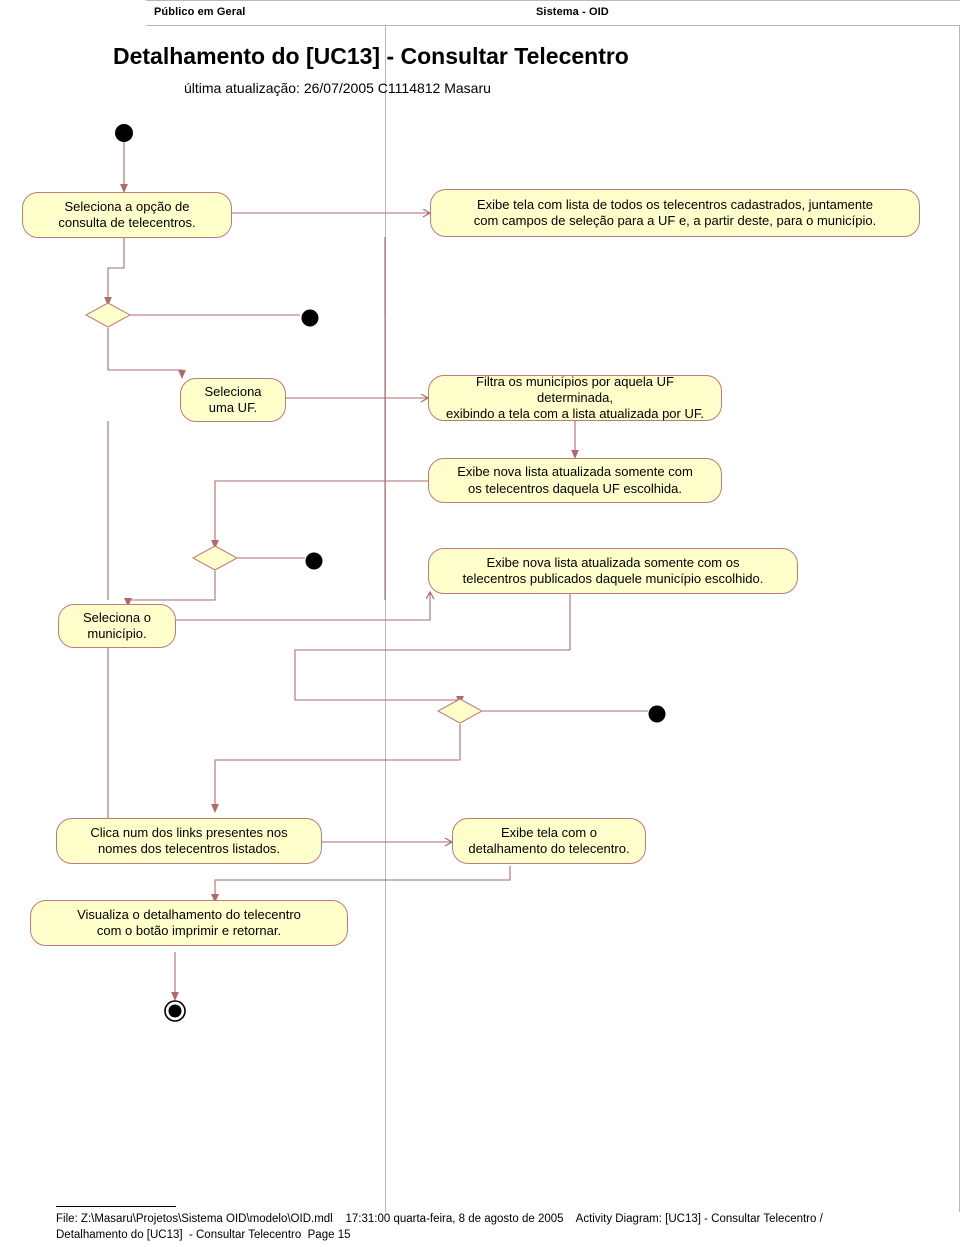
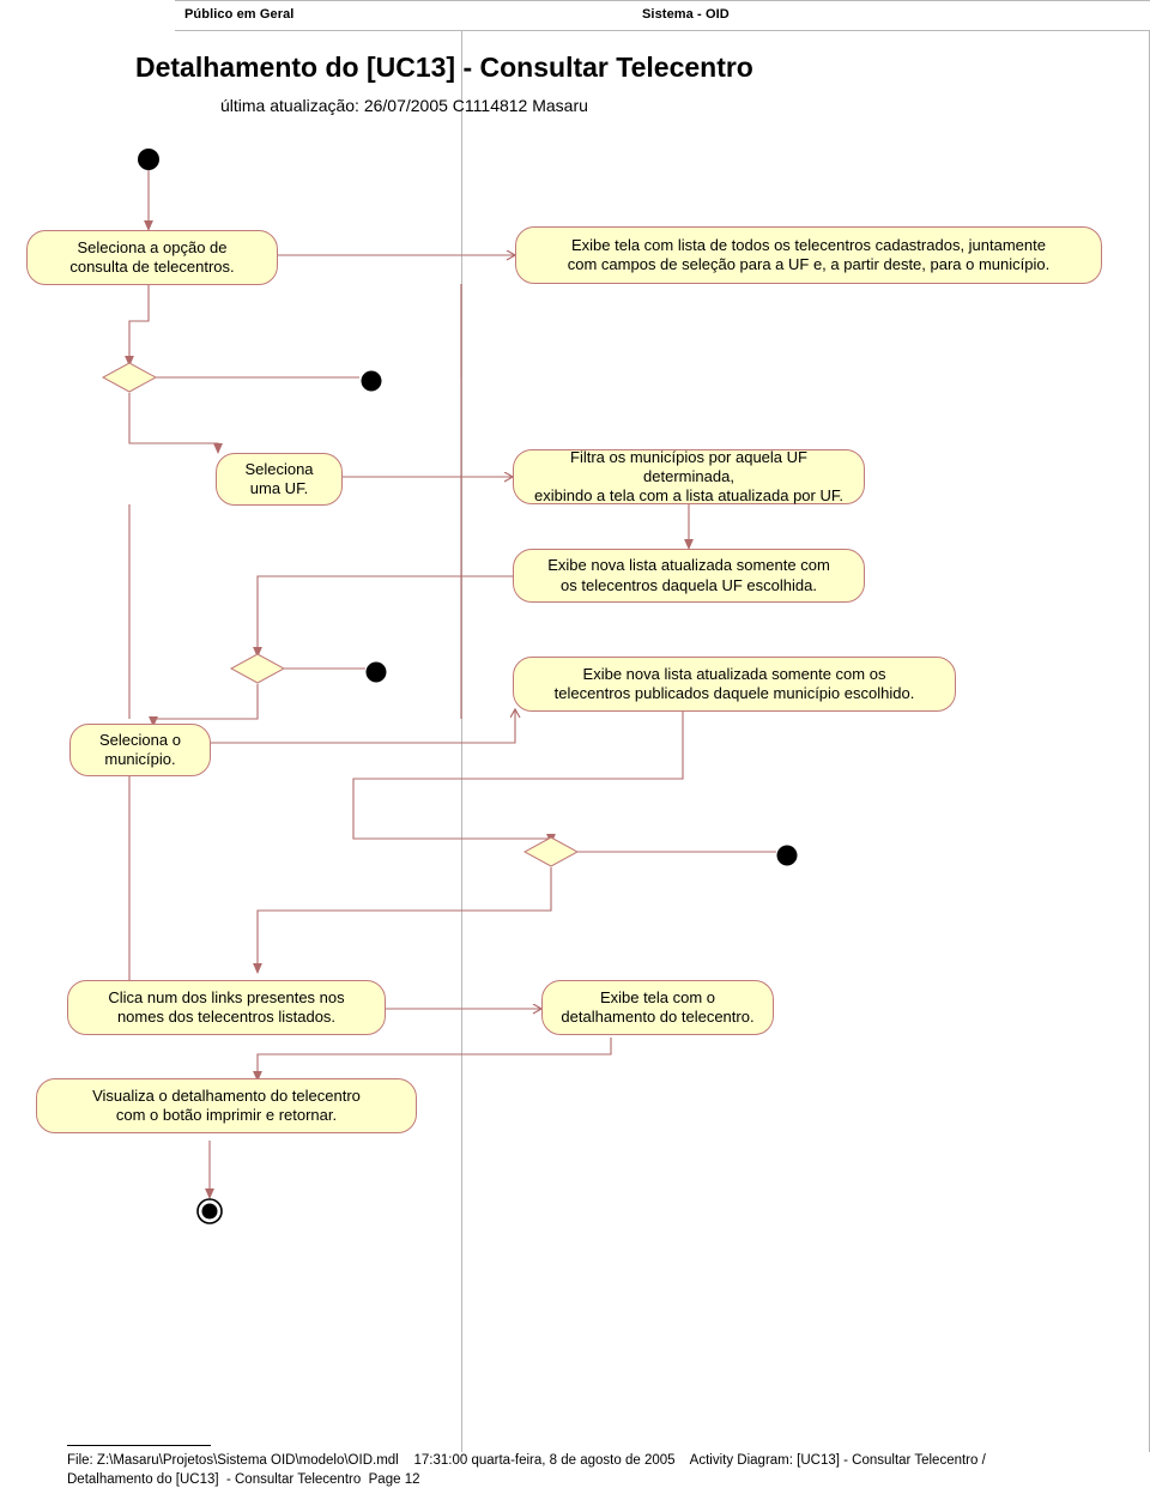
  Público em Geral
  Sistema - OID
  Detalhamento do [UC13] - Consultar Telecentro
  última atualização: 26/07/2005 C1114812 Masaru
  Seleciona a opção de
  consulta de telecentros.
  Exibe tela com lista de todos os telecentros cadastrados, juntamente
  com campos de seleção para a UF e, a partir deste, para o município.
  Seleciona
  uma UF.
  Filtra os municípios por aquela UF determinada,
  exibindo a tela com a lista atualizada por UF.
  Exibe nova lista atualizada somente com
  os telecentros daquela UF escolhida.
  Exibe nova lista atualizada somente com os
  telecentros publicados daquele município escolhido.
  Seleciona o
  município.
  Clica num dos links presentes nos
  nomes dos telecentros listados.
  Exibe tela com o
  detalhamento do telecentro.
  Visualiza o detalhamento do telecentro
  com o botão imprimir e retornar.
  File: Z:\Masaru\Projetos\Sistema OID\modelo\OID.mdl 17:31:00 quarta-feira, 8 de agosto de 2005 Activity Diagram: [UC13] - Consultar Telecentro /
- Detalhamento do [UC13] - Consultar Telecentro Page 15
+ Detalhamento do [UC13] - Consultar Telecentro Page 12
